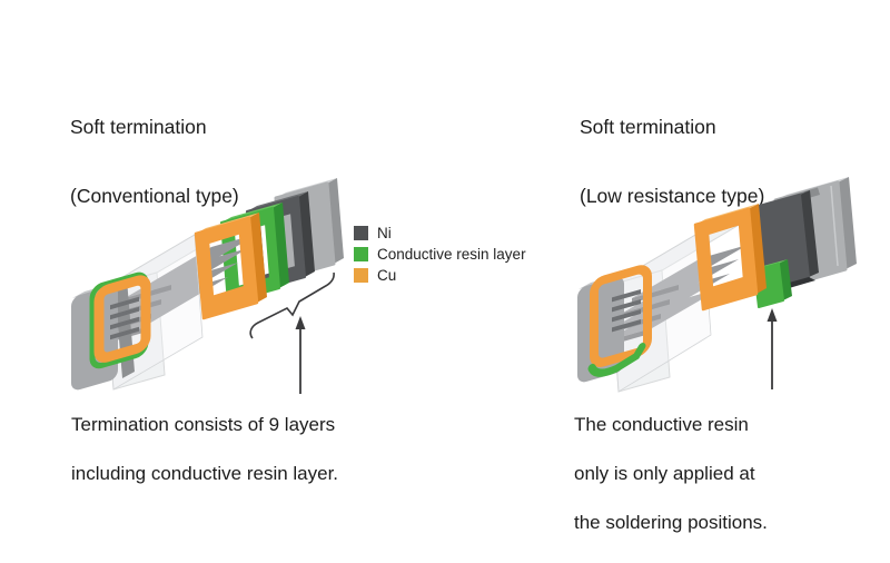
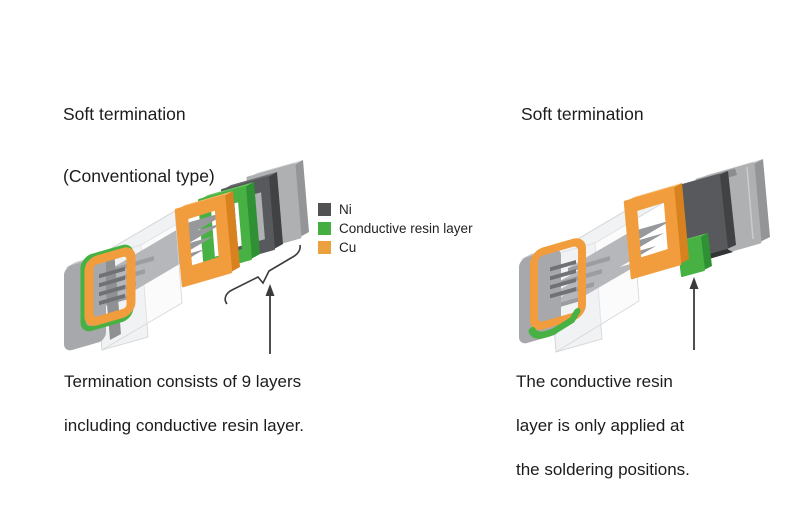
  Soft termination
  (Conventional type)
  Soft termination
- (Low resistance type)
  Ni
  Conductive resin layer
  Cu
  Termination consists of 9 layers
  including conductive resin layer.
  The conductive resin
- only is only applied at
+ layer is only applied at
  the soldering positions.
